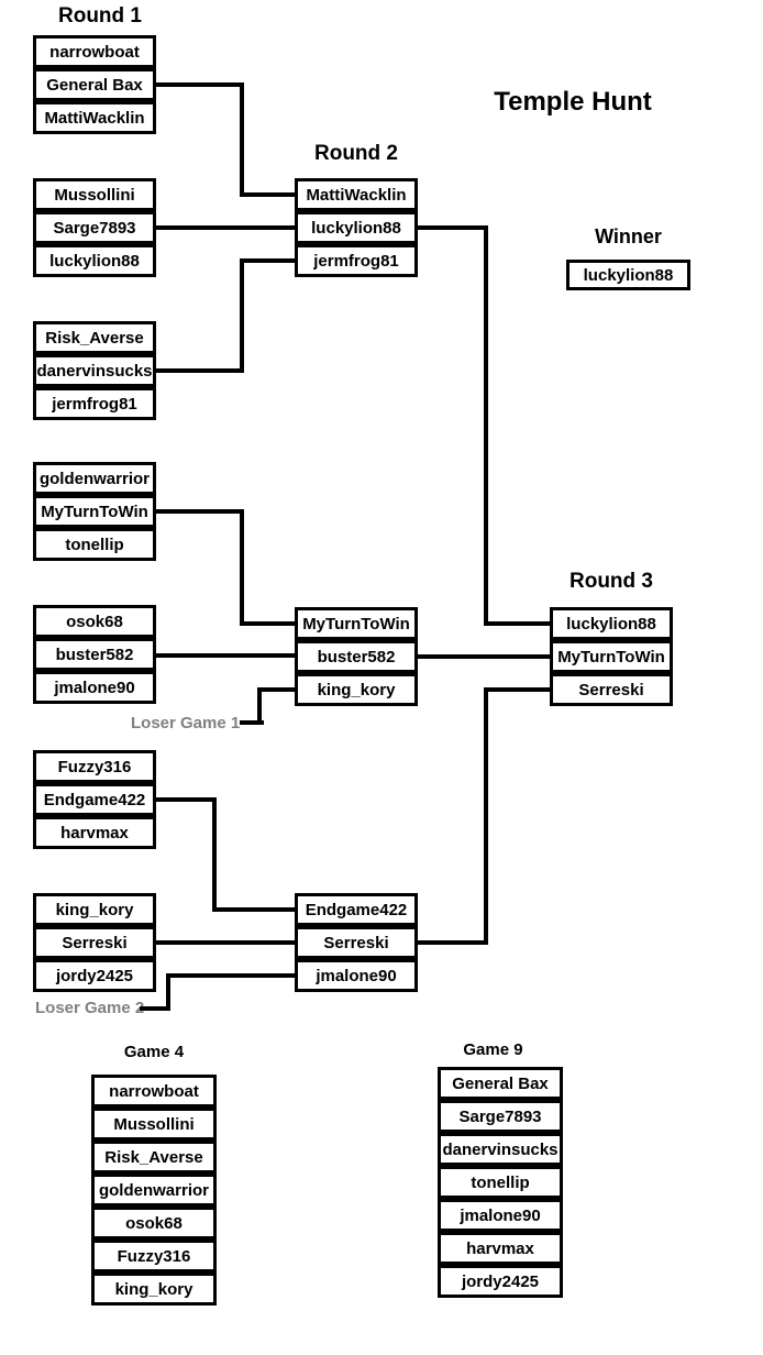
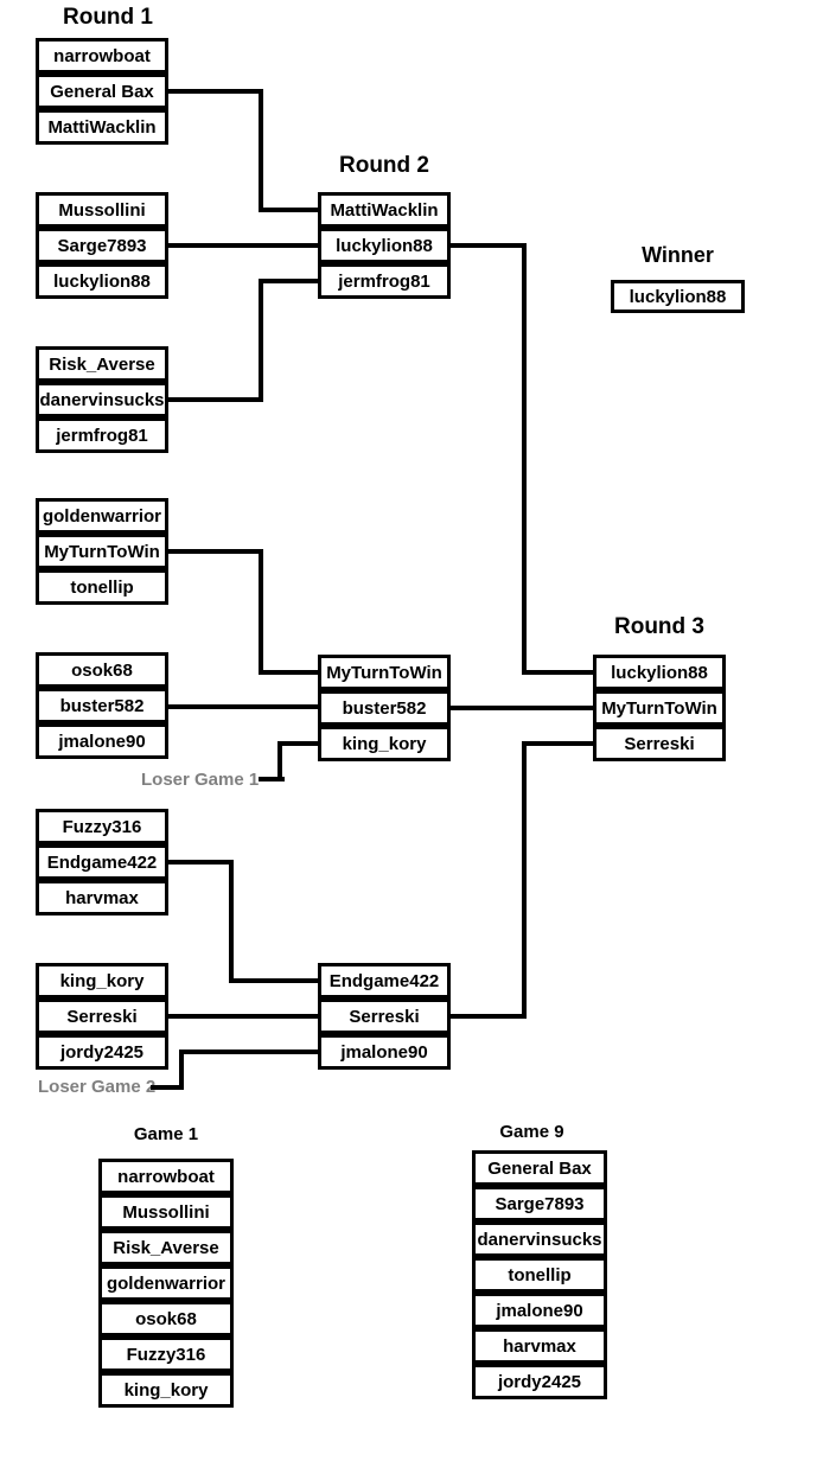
  Round 1
  Round 2
- Temple Hunt
  Winner
  Round 3
- Game 4
+ Game 1
  Game 9
  Loser Game 1
  Loser Game
  narrowboat
  General Bax
  MattiWacklin
  Mussollini
  Sarge7893
  luckylion88
  Risk_Averse
  danervinsucks
  jermfrog81
  goldenwarrior
  MyTurnToWin
  tonellip
  osok68
  buster582
  jmalone90
  Fuzzy316
  Endgame422
  harvmax
  king_kory
  Serreski
  jordy2425
  MattiWacklin
  luckylion88
  jermfrog81
  MyTurnToWin
  buster582
  king_kory
  Endgame422
  Serreski
  jmalone90
  luckylion88
  MyTurnToWin
  Serreski
  luckylion88
  narrowboat
  Mussollini
  Risk_Averse
  goldenwarrior
  osok68
  Fuzzy316
  king_kory
  General Bax
  Sarge7893
  danervinsucks
  tonellip
  jmalone90
  harvmax
  jordy2425
